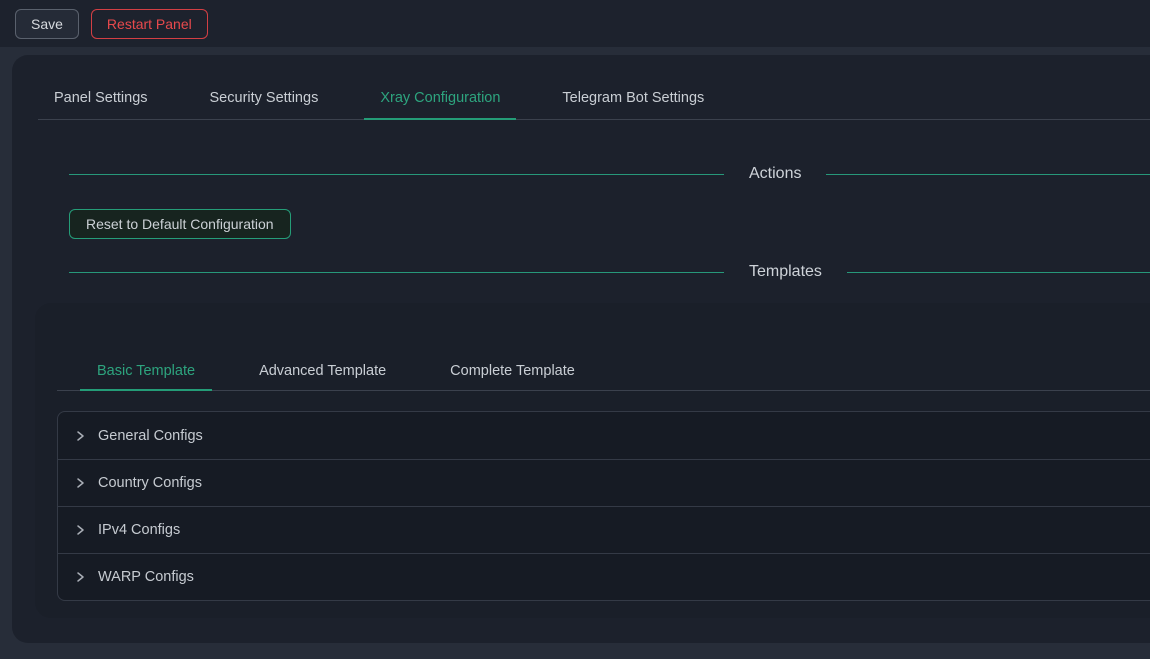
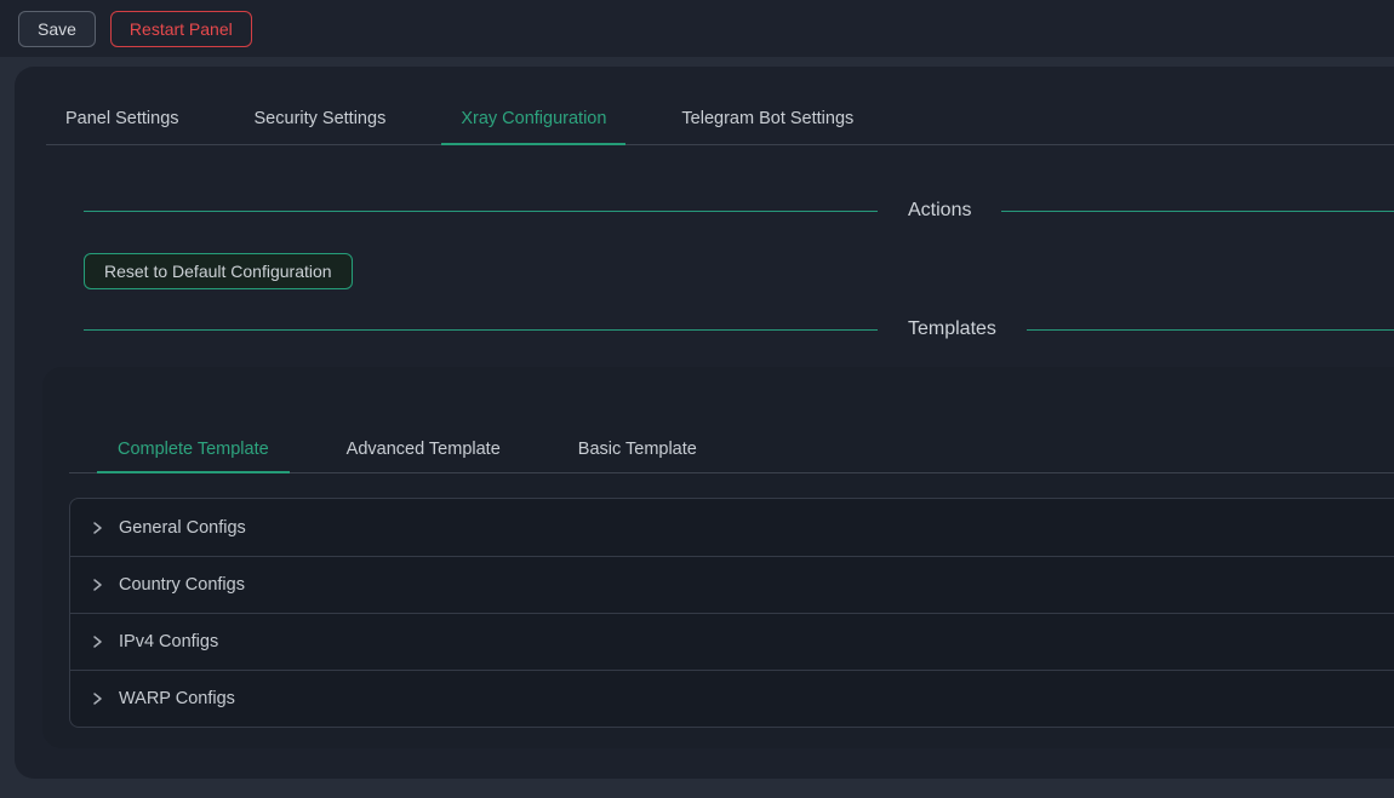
  Save
  Restart Panel
  Panel Settings
  Security Settings
  Xray Configuration
  Telegram Bot Settings
  Actions
  Reset to Default Configuration
  Templates
- Basic Template
+ Complete Template
  Advanced Template
- Complete Template
+ Basic Template
  General Configs
  Country Configs
  IPv4 Configs
  WARP Configs
